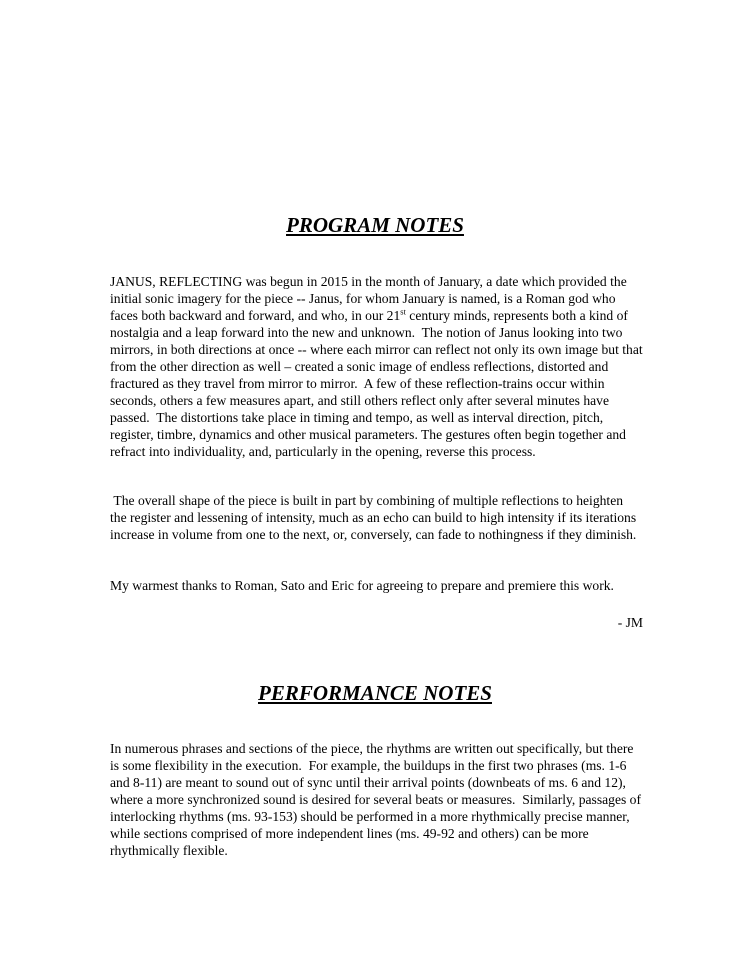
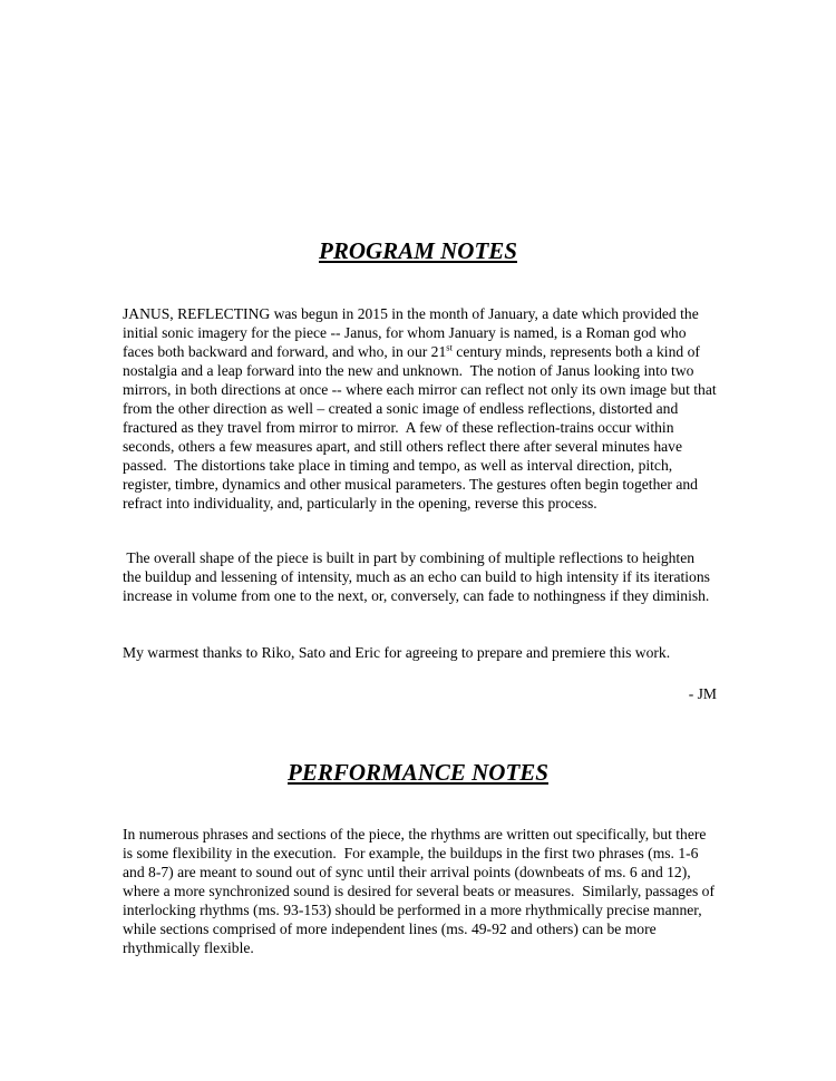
  PROGRAM NOTES
- JANUS, REFLECTING was begun in 2015 in the month of January, a date which provided the initial sonic imagery for the piece -- Janus, for whom January is named, is a Roman god who faces both backward and forward, and who, in our 21st century minds, represents both a kind of nostalgia and a leap forward into the new and unknown. The notion of Janus looking into two mirrors, in both directions at once -- where each mirror can reflect not only its own image but that from the other direction as well – created a sonic image of endless reflections, distorted and fractured as they travel from mirror to mirror. A few of these reflection-trains occur within seconds, others a few measures apart, and still others reflect only after several minutes have passed. The distortions take place in timing and tempo, as well as interval direction, pitch, register, timbre, dynamics and other musical parameters. The gestures often begin together and refract into individuality, and, particularly in the opening, reverse this process.
+ JANUS, REFLECTING was begun in 2015 in the month of January, a date which provided the initial sonic imagery for the piece -- Janus, for whom January is named, is a Roman god who faces both backward and forward, and who, in our 21st century minds, represents both a kind of nostalgia and a leap forward into the new and unknown. The notion of Janus looking into two mirrors, in both directions at once -- where each mirror can reflect not only its own image but that from the other direction as well – created a sonic image of endless reflections, distorted and fractured as they travel from mirror to mirror. A few of these reflection-trains occur within seconds, others a few measures apart, and still others reflect there after several minutes have passed. The distortions take place in timing and tempo, as well as interval direction, pitch, register, timbre, dynamics and other musical parameters. The gestures often begin together and refract into individuality, and, particularly in the opening, reverse this process.
- The overall shape of the piece is built in part by combining of multiple reflections to heighten the register and lessening of intensity, much as an echo can build to high intensity if its iterations increase in volume from one to the next, or, conversely, can fade to nothingness if they diminish.
+ The overall shape of the piece is built in part by combining of multiple reflections to heighten the buildup and lessening of intensity, much as an echo can build to high intensity if its iterations increase in volume from one to the next, or, conversely, can fade to nothingness if they diminish.
- My warmest thanks to Roman, Sato and Eric for agreeing to prepare and premiere this work.
+ My warmest thanks to Riko, Sato and Eric for agreeing to prepare and premiere this work.
  - JM
  PERFORMANCE NOTES
- In numerous phrases and sections of the piece, the rhythms are written out specifically, but there is some flexibility in the execution. For example, the buildups in the first two phrases (ms. 1-6 and 8-11) are meant to sound out of sync until their arrival points (downbeats of ms. 6 and 12), where a more synchronized sound is desired for several beats or measures. Similarly, passages of interlocking rhythms (ms. 93-153) should be performed in a more rhythmically precise manner, while sections comprised of more independent lines (ms. 49-92 and others) can be more rhythmically flexible.
+ In numerous phrases and sections of the piece, the rhythms are written out specifically, but there is some flexibility in the execution. For example, the buildups in the first two phrases (ms. 1-6 and 8-7) are meant to sound out of sync until their arrival points (downbeats of ms. 6 and 12), where a more synchronized sound is desired for several beats or measures. Similarly, passages of interlocking rhythms (ms. 93-153) should be performed in a more rhythmically precise manner, while sections comprised of more independent lines (ms. 49-92 and others) can be more rhythmically flexible.
